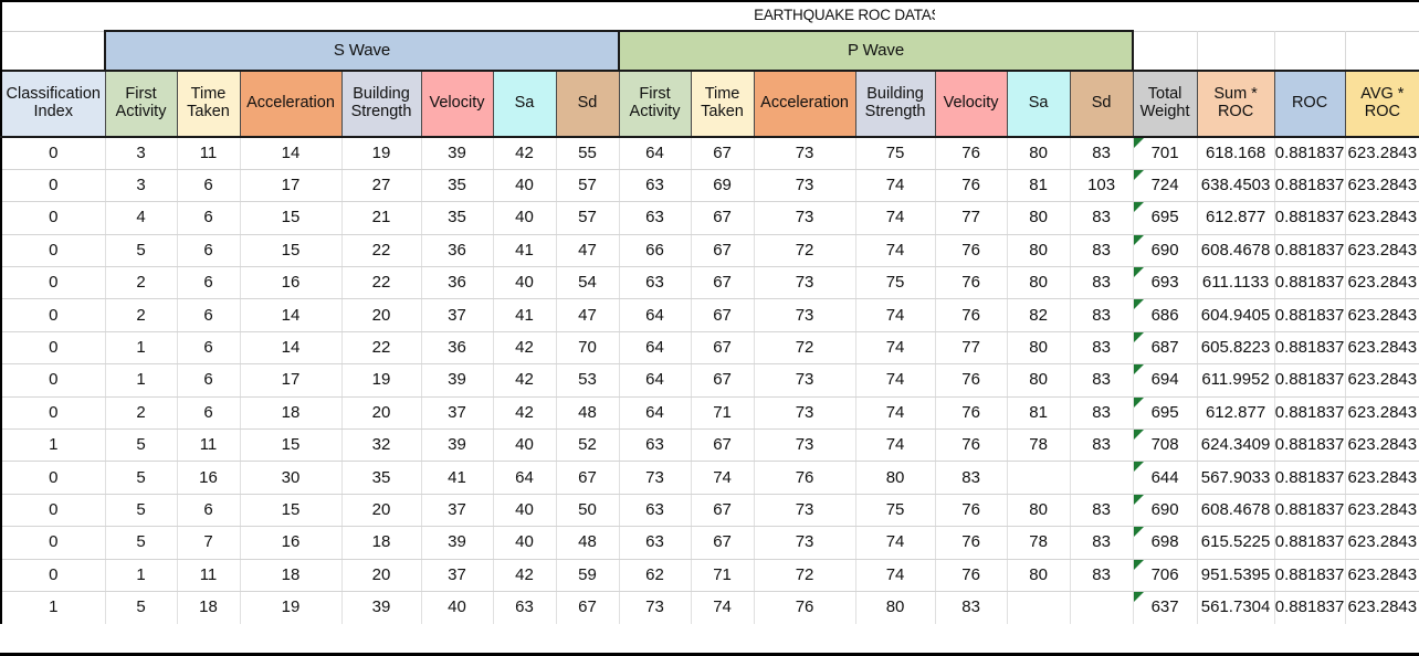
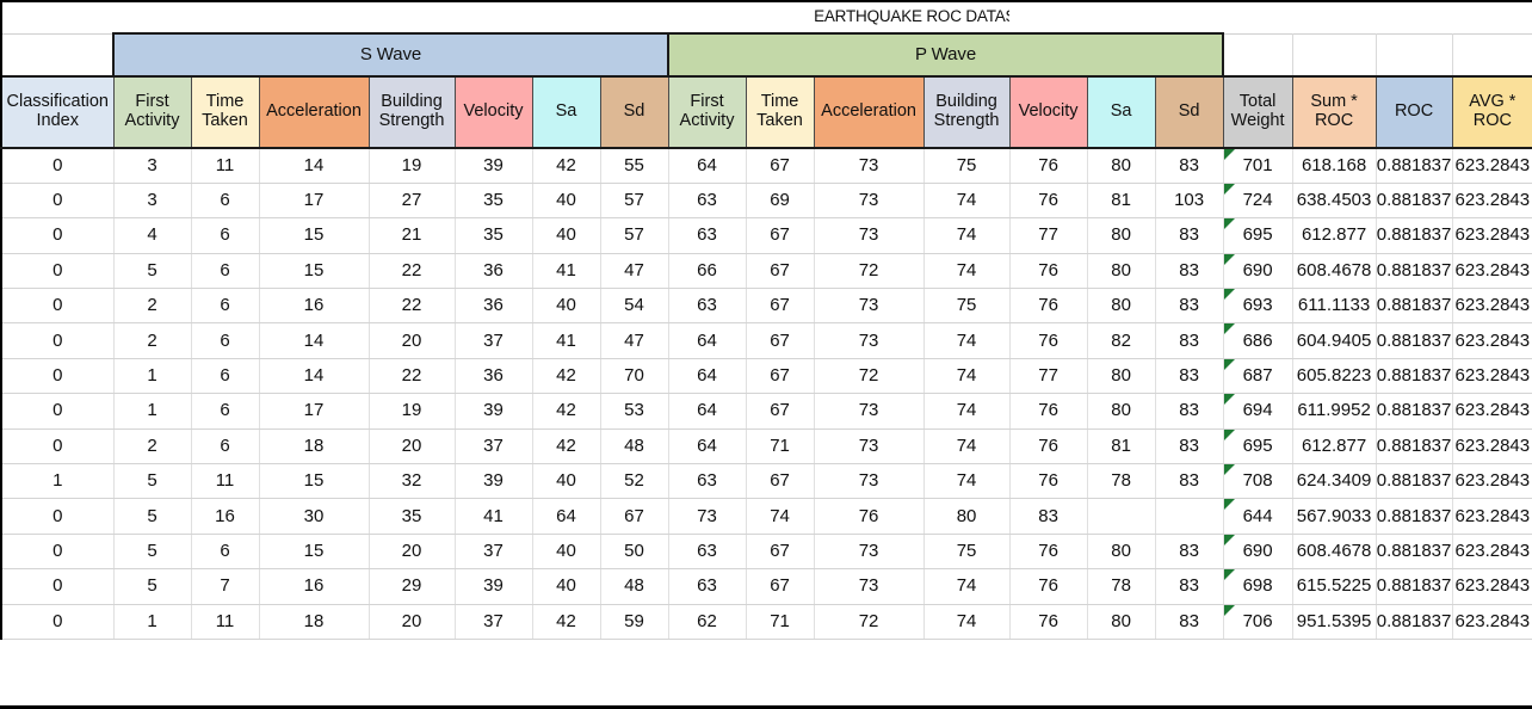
  	EARTHQUAKE ROC DATA
  	S Wave	P Wave
  ClassificationIndex	FirstActivity	TimeTaken	Acceleration	BuildingStrength	Velocity	Sa	Sd	FirstActivity	TimeTaken	Acceleration	BuildingStrength	Velocity	Sa	Sd	TotalWeight	Sum *ROC	ROC	AVG *ROC
  0	3	11	14	19	39	42	55	64	67	73	75	76	80	83	701	618.168	0.881837	623.2843
  0	3	6	17	27	35	40	57	63	69	73	74	76	81	103	724	638.4503	0.881837	623.2843
  0	4	6	15	21	35	40	57	63	67	73	74	77	80	83	695	612.877	0.881837	623.2843
  0	5	6	15	22	36	41	47	66	67	72	74	76	80	83	690	608.4678	0.881837	623.2843
  0	2	6	16	22	36	40	54	63	67	73	75	76	80	83	693	611.1133	0.881837	623.2843
  0	2	6	14	20	37	41	47	64	67	73	74	76	82	83	686	604.9405	0.881837	623.2843
  0	1	6	14	22	36	42	70	64	67	72	74	77	80	83	687	605.8223	0.881837	623.2843
  0	1	6	17	19	39	42	53	64	67	73	74	76	80	83	694	611.9952	0.881837	623.2843
  0	2	6	18	20	37	42	48	64	71	73	74	76	81	83	695	612.877	0.881837	623.2843
  1	5	11	15	32	39	40	52	63	67	73	74	76	78	83	708	624.3409	0.881837	623.2843
  0	5	16	30	35	41	64	67	73	74	76	80	83			644	567.9033	0.881837	623.2843
  0	5	6	15	20	37	40	50	63	67	73	75	76	80	83	690	608.4678	0.881837	623.2843
- 0	5	7	16	18	39	40	48	63	67	73	74	76	78	83	698	615.5225	0.881837	623.2843
+ 0	5	7	16	29	39	40	48	63	67	73	74	76	78	83	698	615.5225	0.881837	623.2843
  0	1	11	18	20	37	42	59	62	71	72	74	76	80	83	706	951.5395	0.881837	623.2843
- 1	5	18	19	39	40	63	67	73	74	76	80	83			637	561.7304	0.881837	623.2843
